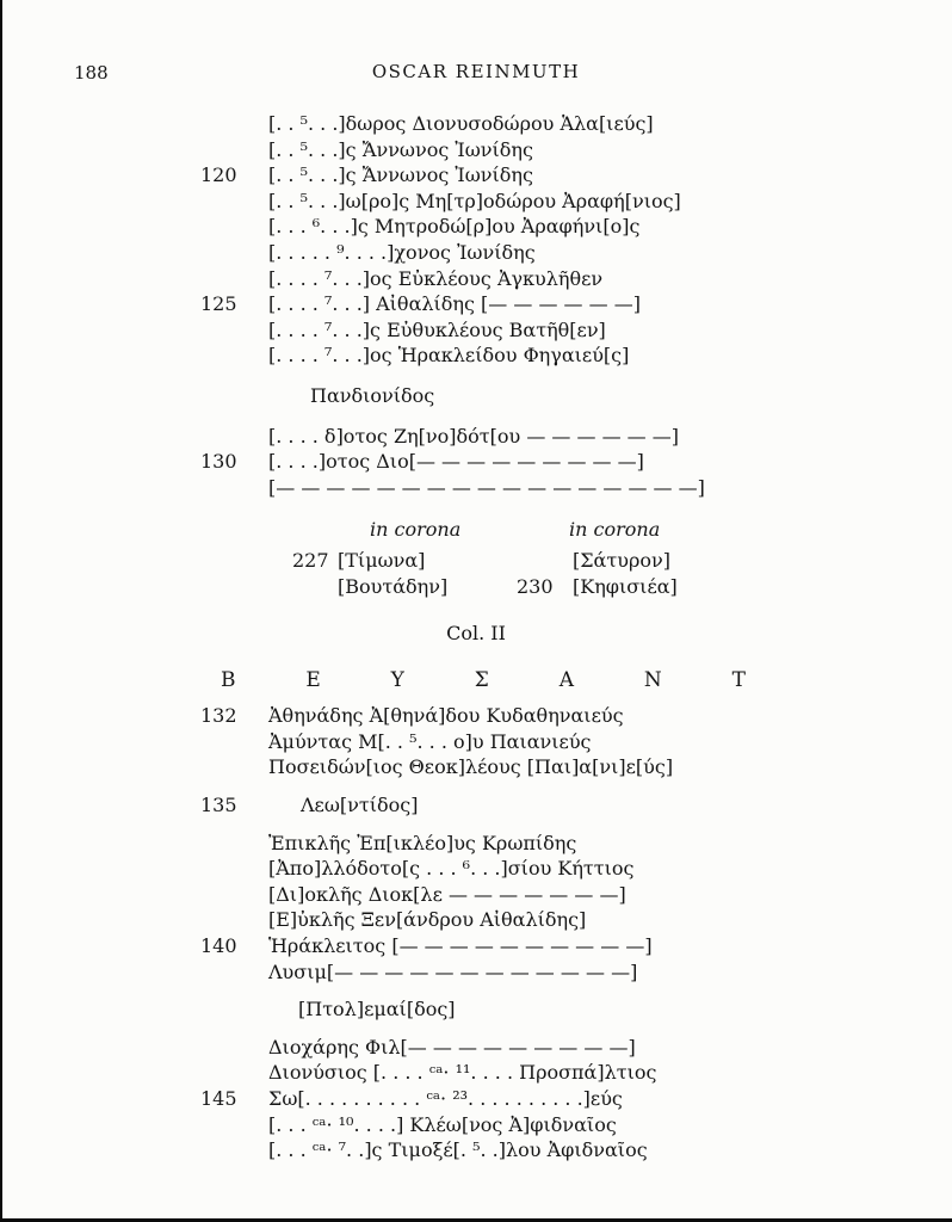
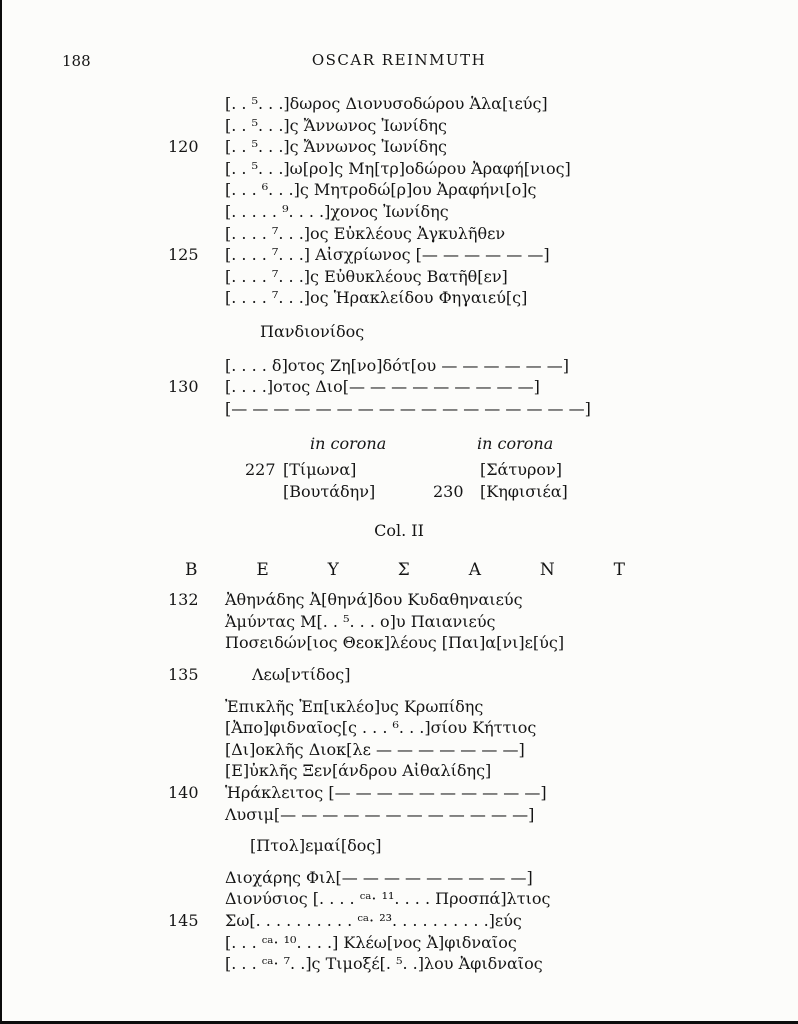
  188
  OSCAR REINMUTH
  [. . ⁵. . .]δωρος Διονυσοδώρου Ἁλα[ιεύς]
  [. . ⁵. . .]ς Ἄννωνος Ἰωνίδης
  120
  [. . ⁵. . .]ς Ἄννωνος Ἰωνίδης
  [. . ⁵. . .]ω[ρο]ς Μη[τρ]οδώρου Ἀραφή[νιος]
  [. . . ⁶. . .]ς Μητροδώ[ρ]ου Ἀραφήνι[ο]ς
  [. . . . . ⁹. . . .]χονος Ἰωνίδης
  [. . . . ⁷. . .]ος Εὐκλέους Ἀγκυλῆθεν
  125
- [. . . . ⁷. . .] Αἰθαλίδης [— — — — — —]
+ [. . . . ⁷. . .] Αἰσχρίωνος [— — — — — —]
  [. . . . ⁷. . .]ς Εὐθυκλέους Βατῆθ[εν]
  [. . . . ⁷. . .]ος Ἡρακλείδου Φηγαιεύ[ς]
  Πανδιονίδος
  [. . . . δ]οτος Ζη[νο]δότ[ου — — — — — —]
  130
  [. . . .]οτος Διο[— — — — — — — — —]
  [— — — — — — — — — — — — — — — — —]
  in corona
  227
  [Τίμωνα]
  [Βουτάδην]
  in corona
  [Σάτυρον]
  230
  [Κηφισιέα]
  Col. II
  Β
  Ε
  Υ
  Σ
  Α
  Ν
  Τ
  132
  Ἀθηνάδης Ἀ[θηνά]δου Κυδαθηναιεύς
  Ἀμύντας Μ[. . ⁵. . . ο]υ Παιανιεύς
  Ποσειδών[ιος Θεοκ]λέους [Παι]α[νι]ε[ύς]
  135
  Λεω[ντίδος]
  Ἐπικλῆς Ἐπ[ικλέο]υς Κρωπίδης
- [Ἀπο]λλόδοτο[ς . . . ⁶. . .]σίου Κήττιος
+ [Ἀπο]φιδναῖος[ς . . . ⁶. . .]σίου Κήττιος
  [Δι]οκλῆς Διοκ[λε — — — — — — —]
  [Ε]ὐκλῆς Ξεν[άνδρου Αἰθαλίδης]
  140
  Ἡράκλειτος [— — — — — — — — — —]
  Λυσιμ[— — — — — — — — — — — —]
  [Πτολ]εμαί[δος]
  Διοχάρης Φιλ[— — — — — — — — —]
  Διονύσιος [. . . . ᶜᵃ· ¹¹. . . . Προσπά]λτιος
  145
  Σω[. . . . . . . . . . ᶜᵃ· ²³. . . . . . . . . .]εύς
  [. . . ᶜᵃ· ¹⁰. . . .] Κλέω[νος Ἀ]φιδναῖος
  [. . . ᶜᵃ· ⁷. .]ς Τιμοξέ[. ⁵. .]λου Ἀφιδναῖος
